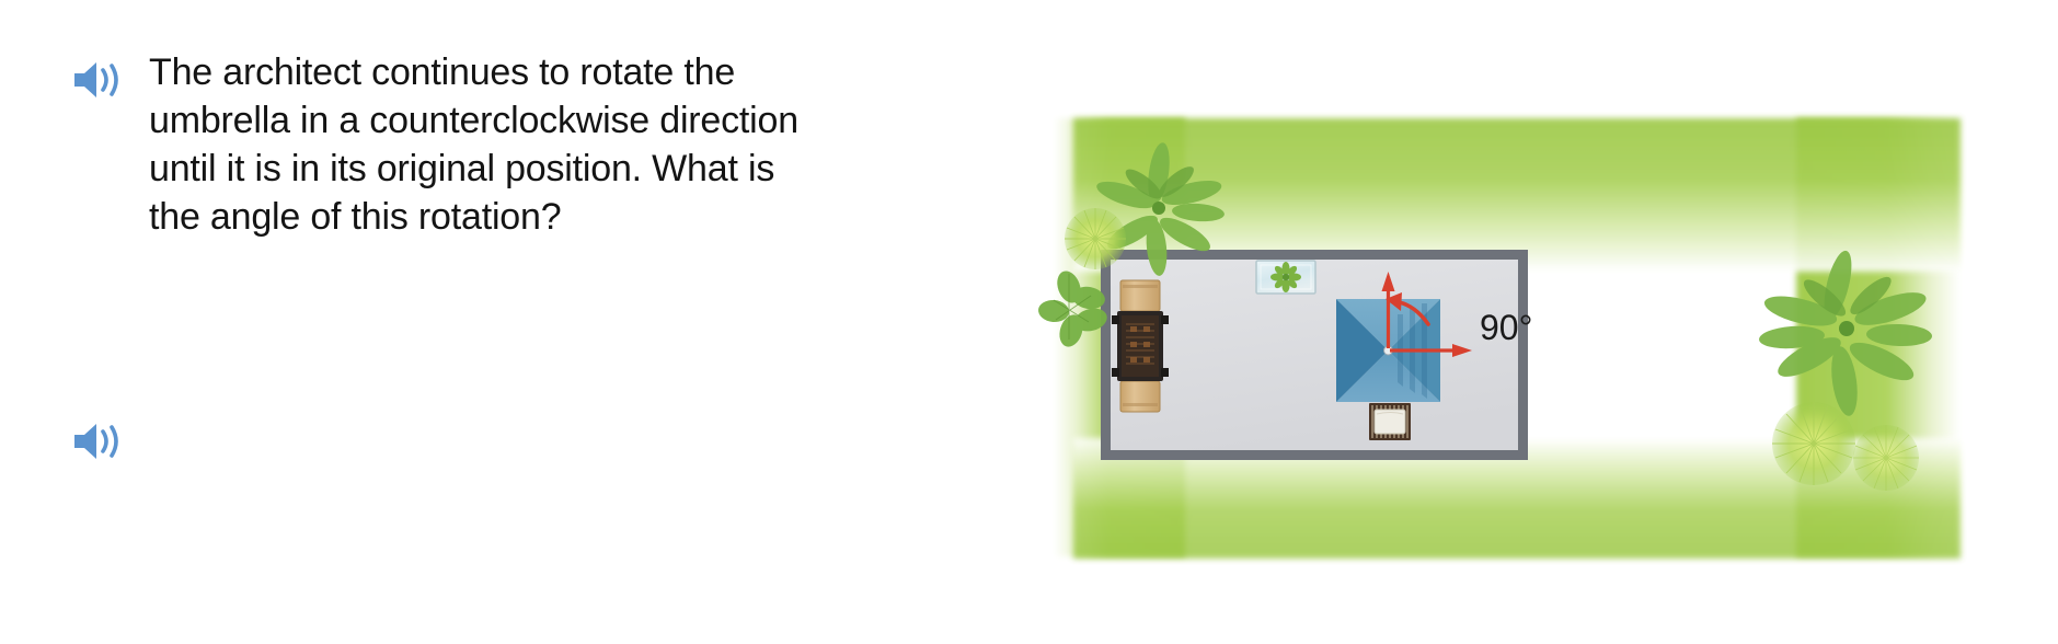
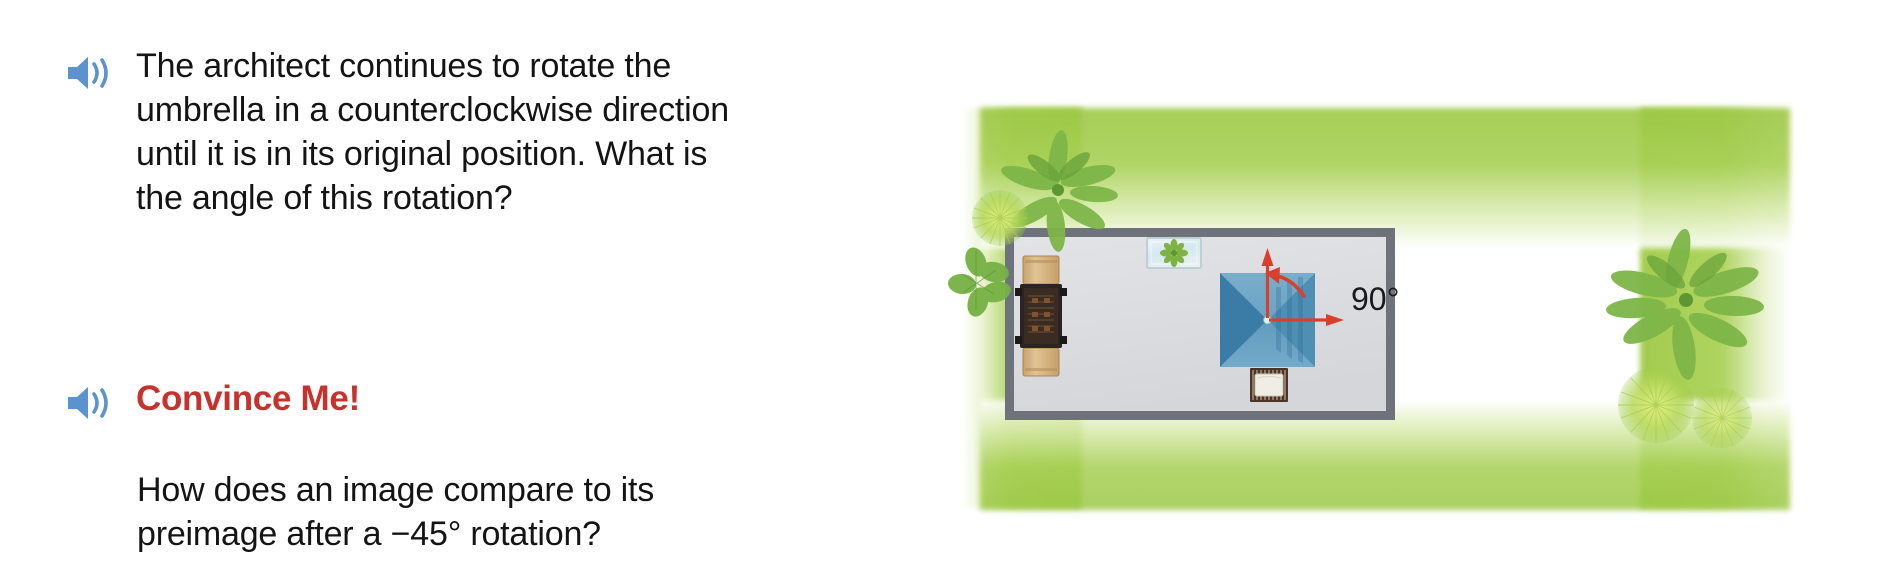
  The architect continues to rotate the
  umbrella in a counterclockwise direction
  until it is in its original position. What is
  the angle of this rotation?
+ Convince Me!
+ How does an image compare to its
+ preimage after a −45° rotation?
  90°
